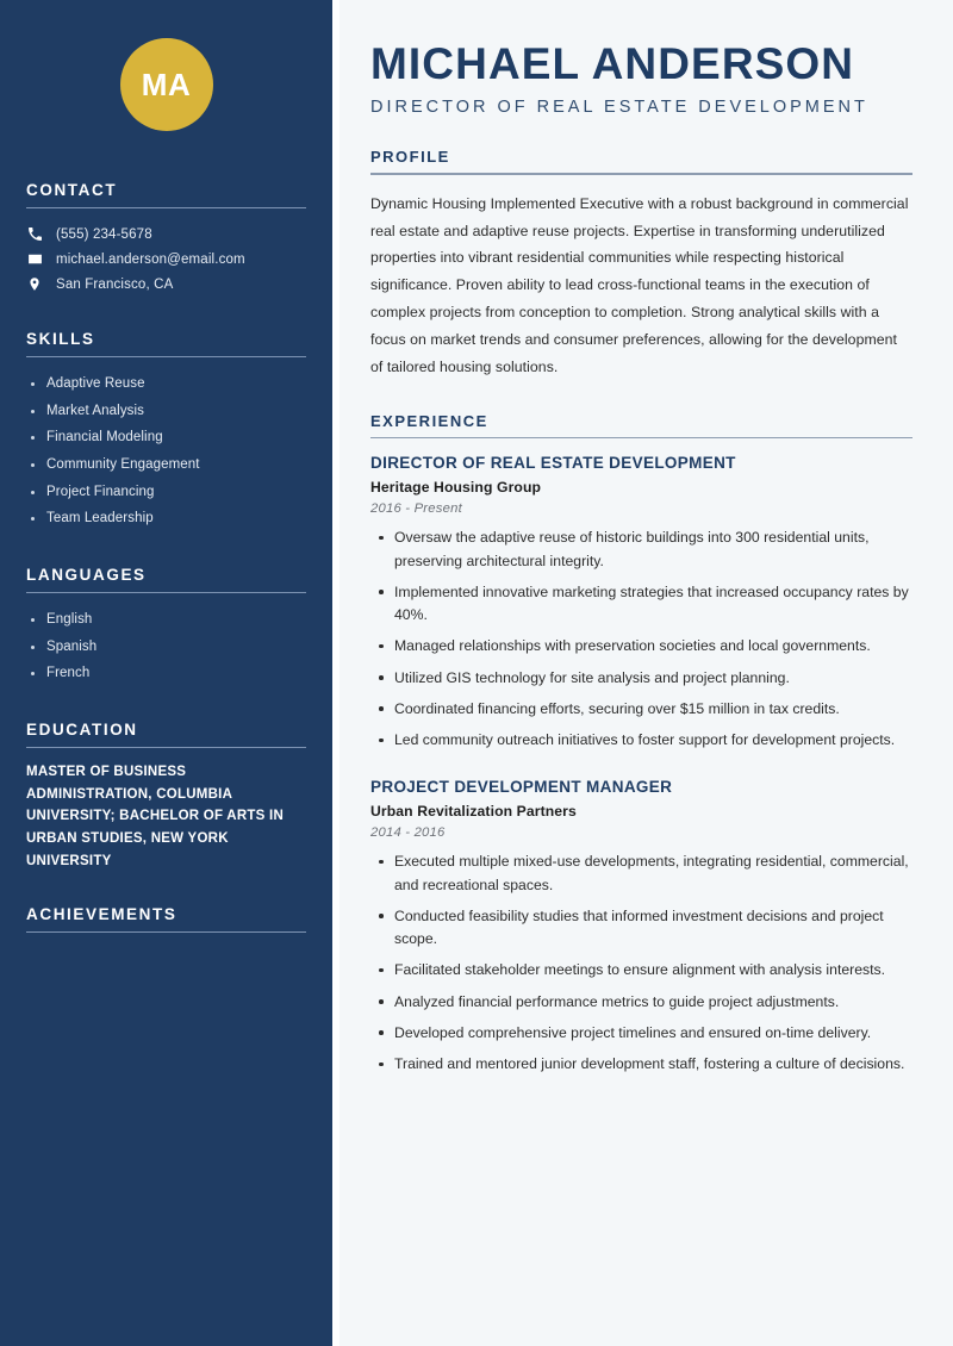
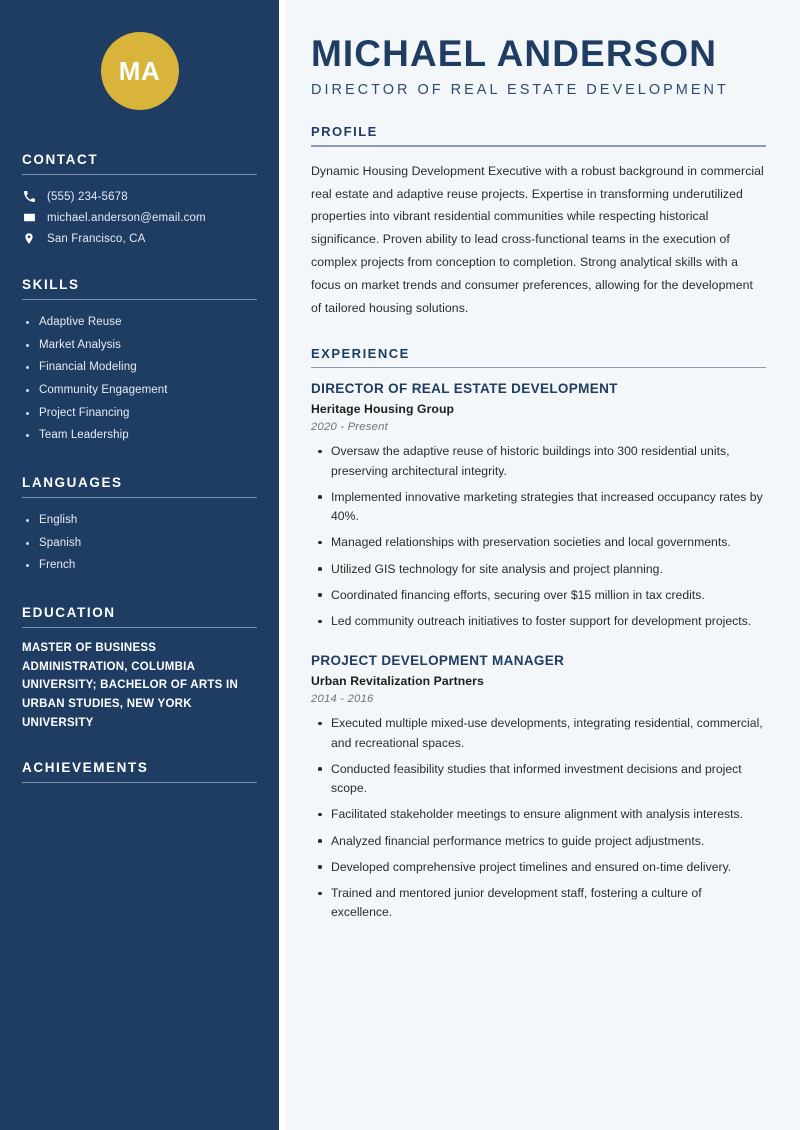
  MA
  CONTACT
  (555) 234-5678
  michael.anderson@email.com
  San Francisco, CA
  SKILLS
  Adaptive Reuse
  Market Analysis
  Financial Modeling
  Community Engagement
  Project Financing
  Team Leadership
  LANGUAGES
  English
  Spanish
  French
  EDUCATION
  MASTER OF BUSINESS ADMINISTRATION, COLUMBIA UNIVERSITY; BACHELOR OF ARTS IN URBAN STUDIES, NEW YORK UNIVERSITY
  ACHIEVEMENTS
  MICHAEL ANDERSON
  DIRECTOR OF REAL ESTATE DEVELOPMENT
  PROFILE
- Dynamic Housing Implemented Executive with a robust background in commercial real estate and adaptive reuse projects. Expertise in transforming underutilized properties into vibrant residential communities while respecting historical significance. Proven ability to lead cross-functional teams in the execution of complex projects from conception to completion. Strong analytical skills with a focus on market trends and consumer preferences, allowing for the development of tailored housing solutions.
+ Dynamic Housing Development Executive with a robust background in commercial real estate and adaptive reuse projects. Expertise in transforming underutilized properties into vibrant residential communities while respecting historical significance. Proven ability to lead cross-functional teams in the execution of complex projects from conception to completion. Strong analytical skills with a focus on market trends and consumer preferences, allowing for the development of tailored housing solutions.
  EXPERIENCE
  DIRECTOR OF REAL ESTATE DEVELOPMENT
  Heritage Housing Group
- 2016 - Present
+ 2020 - Present
  Oversaw the adaptive reuse of historic buildings into 300 residential units, preserving architectural integrity.
  Implemented innovative marketing strategies that increased occupancy rates by 40%.
  Managed relationships with preservation societies and local governments.
  Utilized GIS technology for site analysis and project planning.
  Coordinated financing efforts, securing over $15 million in tax credits.
  Led community outreach initiatives to foster support for development projects.
  PROJECT DEVELOPMENT MANAGER
  Urban Revitalization Partners
  2014 - 2016
  Executed multiple mixed-use developments, integrating residential, commercial, and recreational spaces.
  Conducted feasibility studies that informed investment decisions and project scope.
  Facilitated stakeholder meetings to ensure alignment with analysis interests.
  Analyzed financial performance metrics to guide project adjustments.
  Developed comprehensive project timelines and ensured on-time delivery.
- Trained and mentored junior development staff, fostering a culture of decisions.
+ Trained and mentored junior development staff, fostering a culture of excellence.
